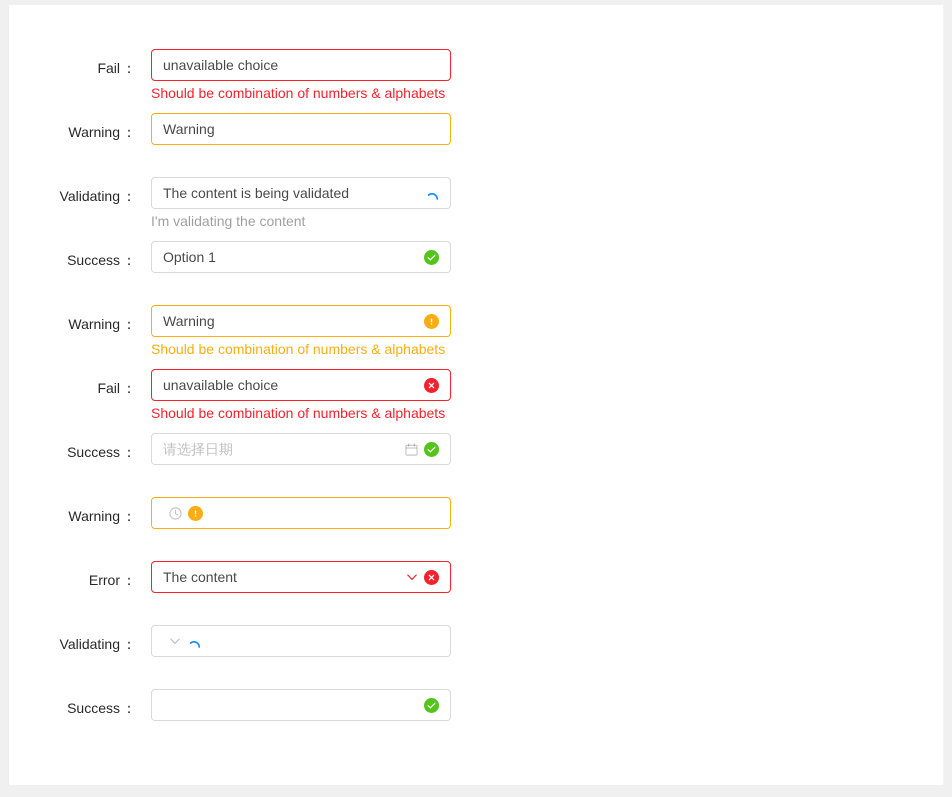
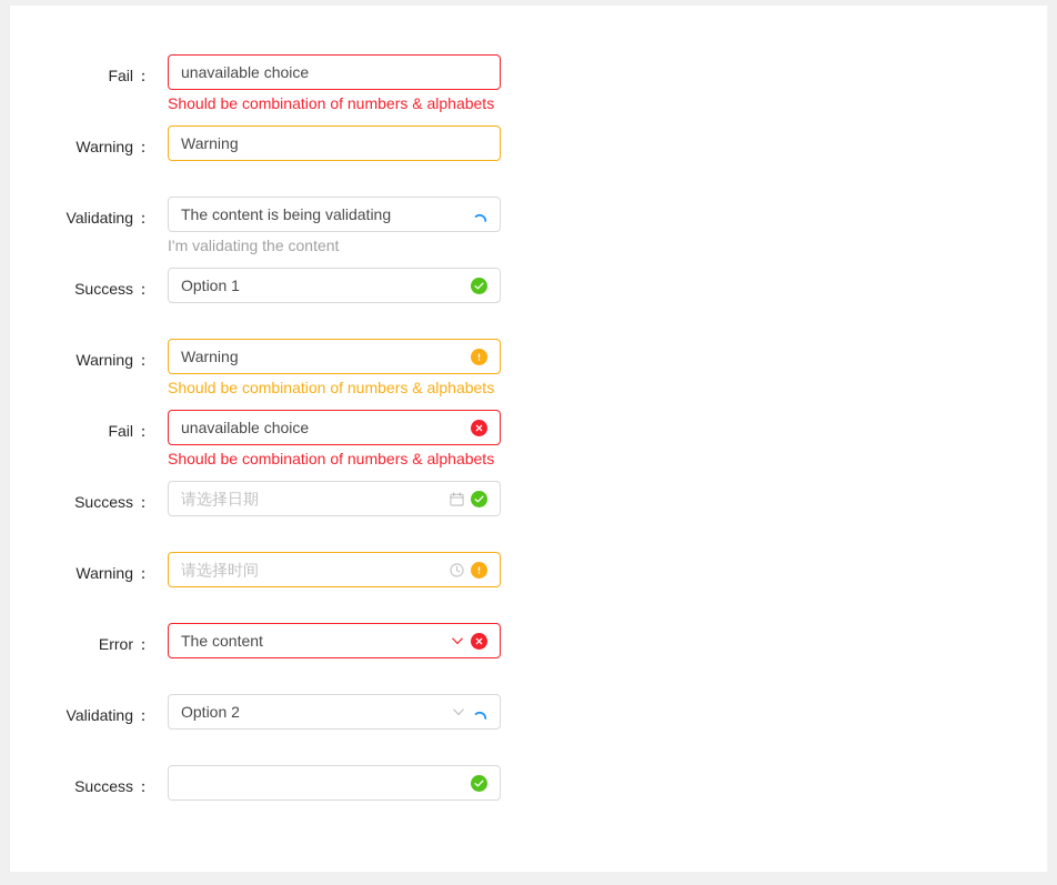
  Fail ：
  unavailable choice
  Should be combination of numbers & alphabets
  Warning ：
  Warning
  Validating ：
- The content is being validated
+ The content is being validating
  I'm validating the content
  Success ：
  Option 1
  Warning ：
  Warning
  Should be combination of numbers & alphabets
  Fail ：
  unavailable choice
  Should be combination of numbers & alphabets
  Success ：
  请选择日期
  Warning ：
+ 请选择时间
  Error ：
  The content
  Validating ：
+ Option 2
  Success ：
